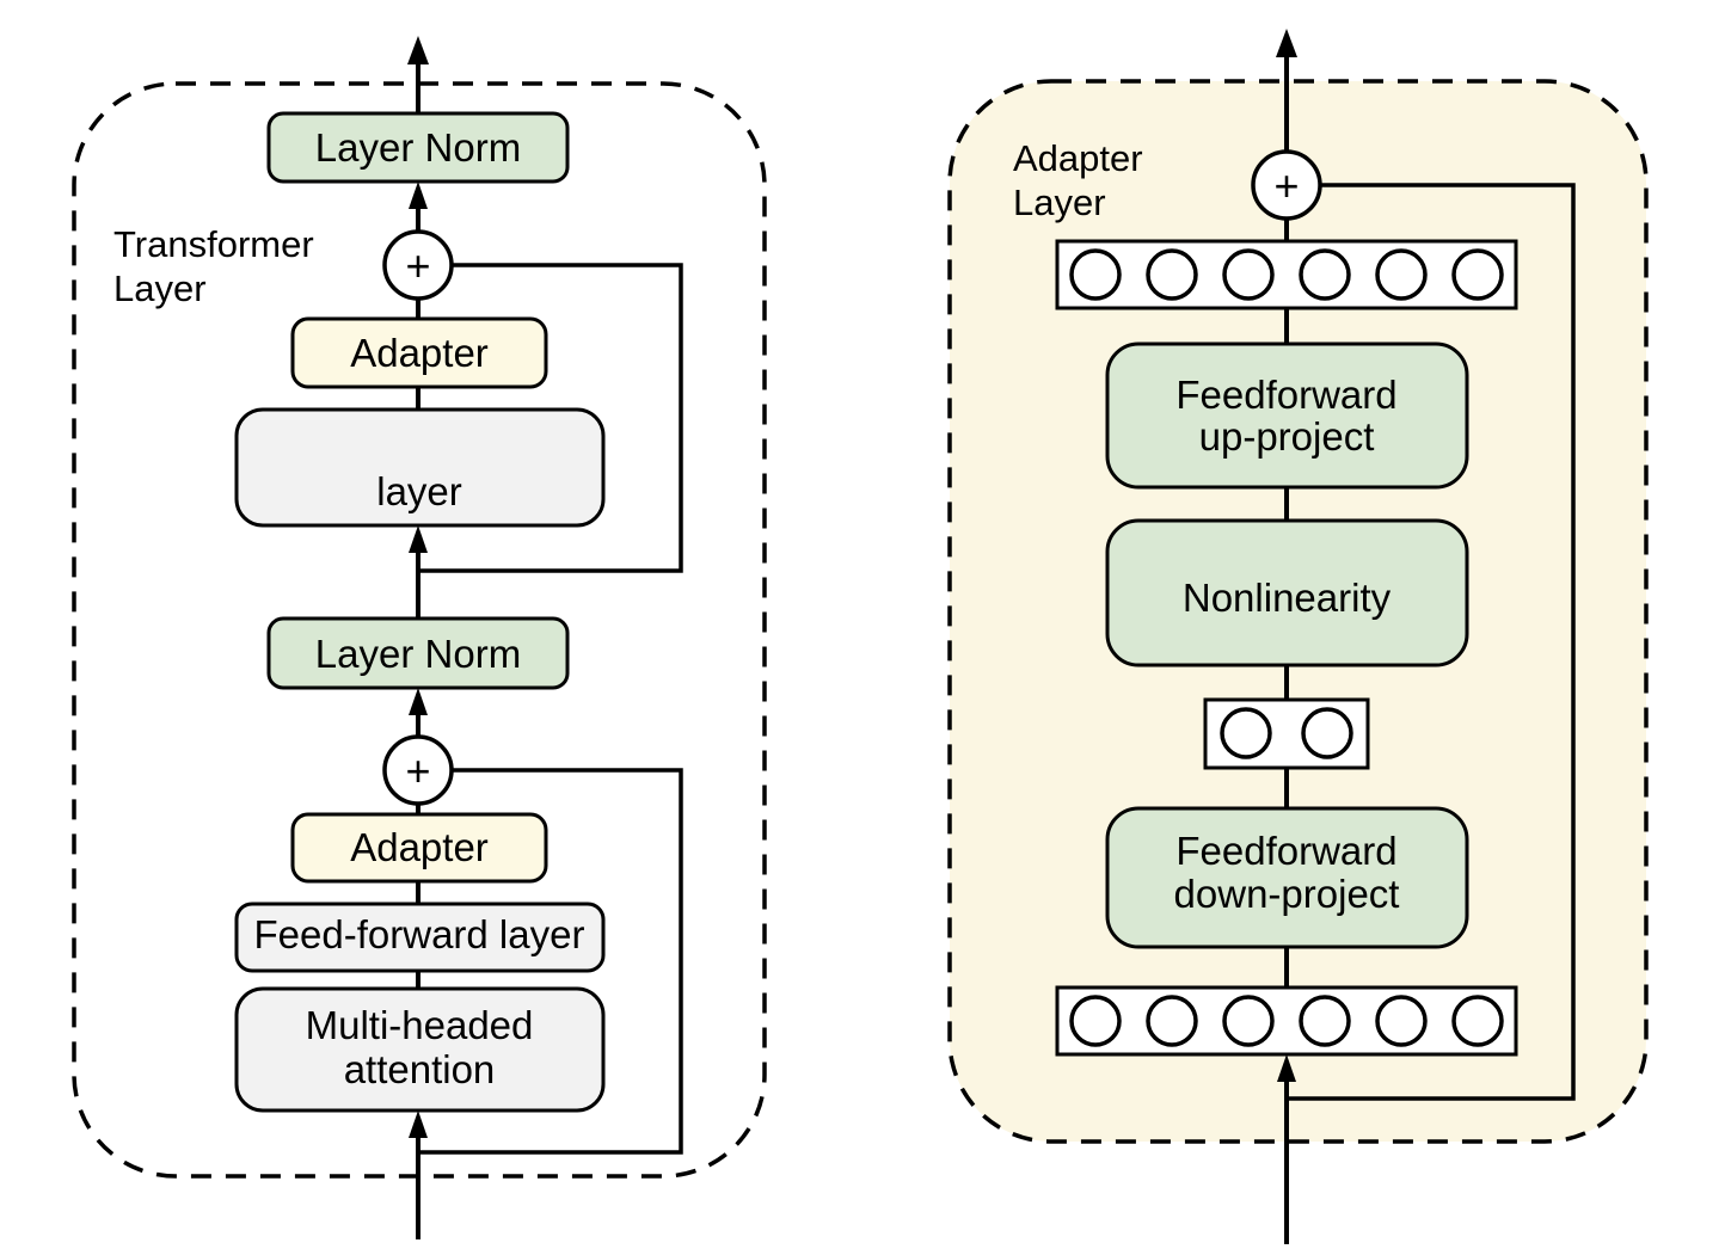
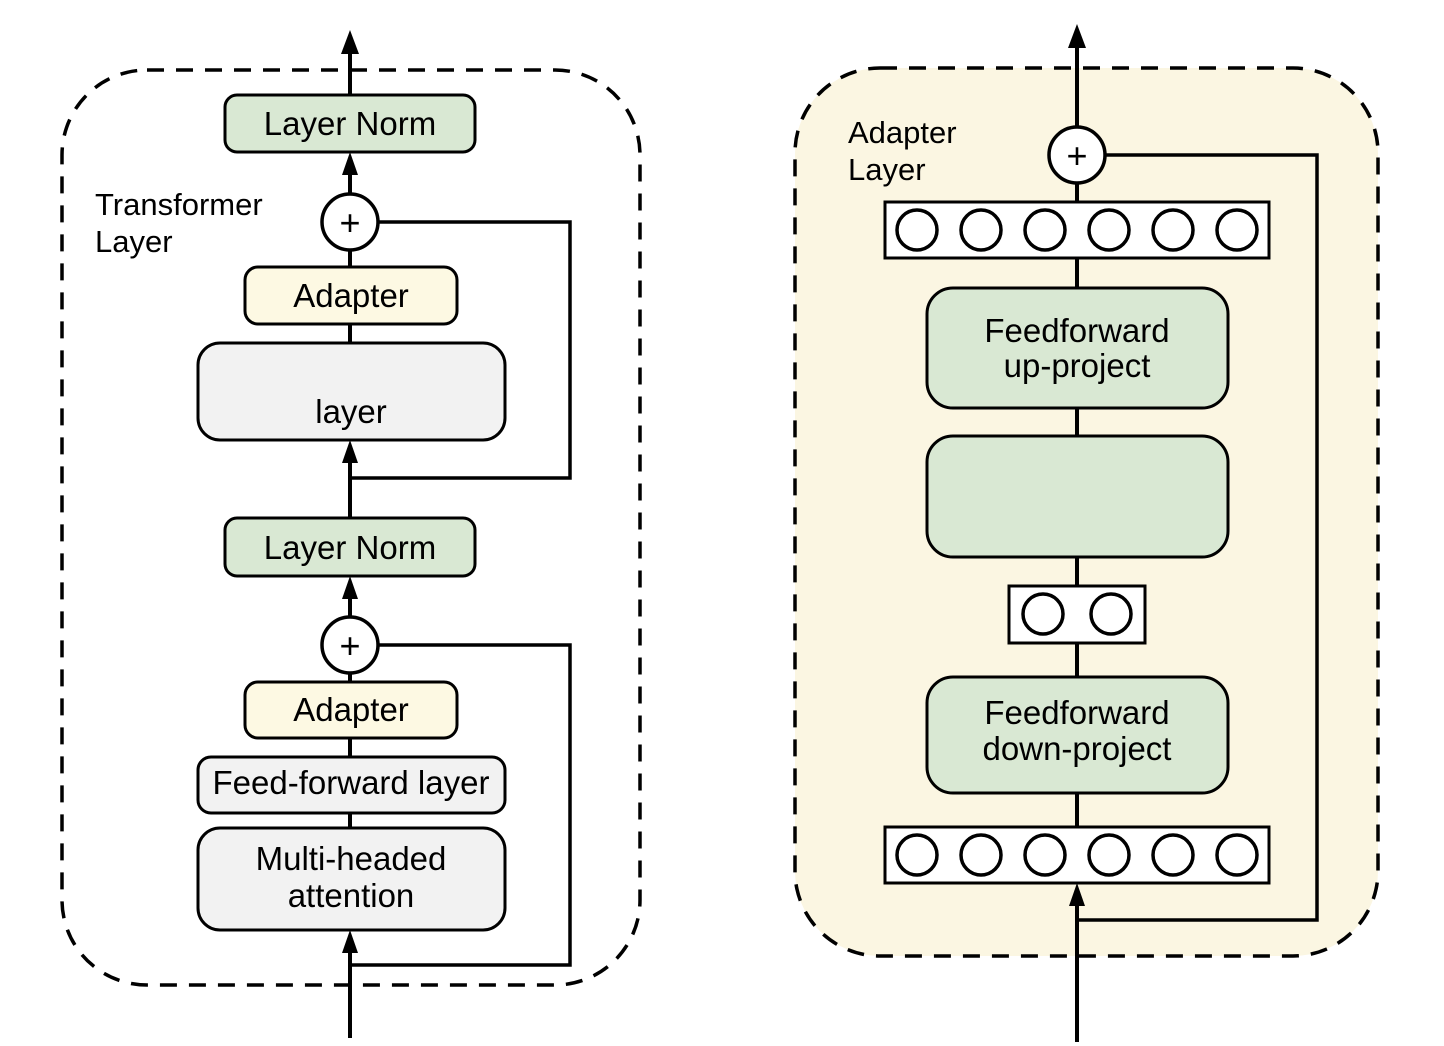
  Layer Norm
  +
  Adapter
  layer
  Layer Norm
  +
  Adapter
  Feed-forward layer
  Multi-headed
  attention
  Transformer
  Layer
  +
  Feedforward
  up-project
- Nonlinearity
  Feedforward
  down-project
  Adapter
  Layer
